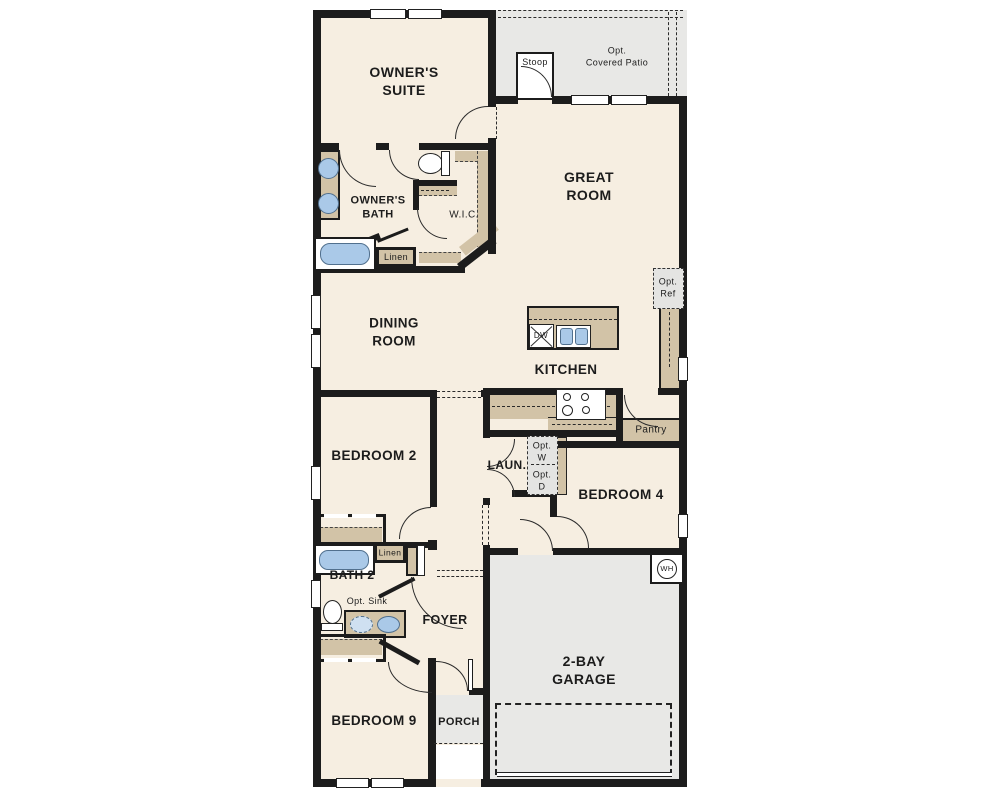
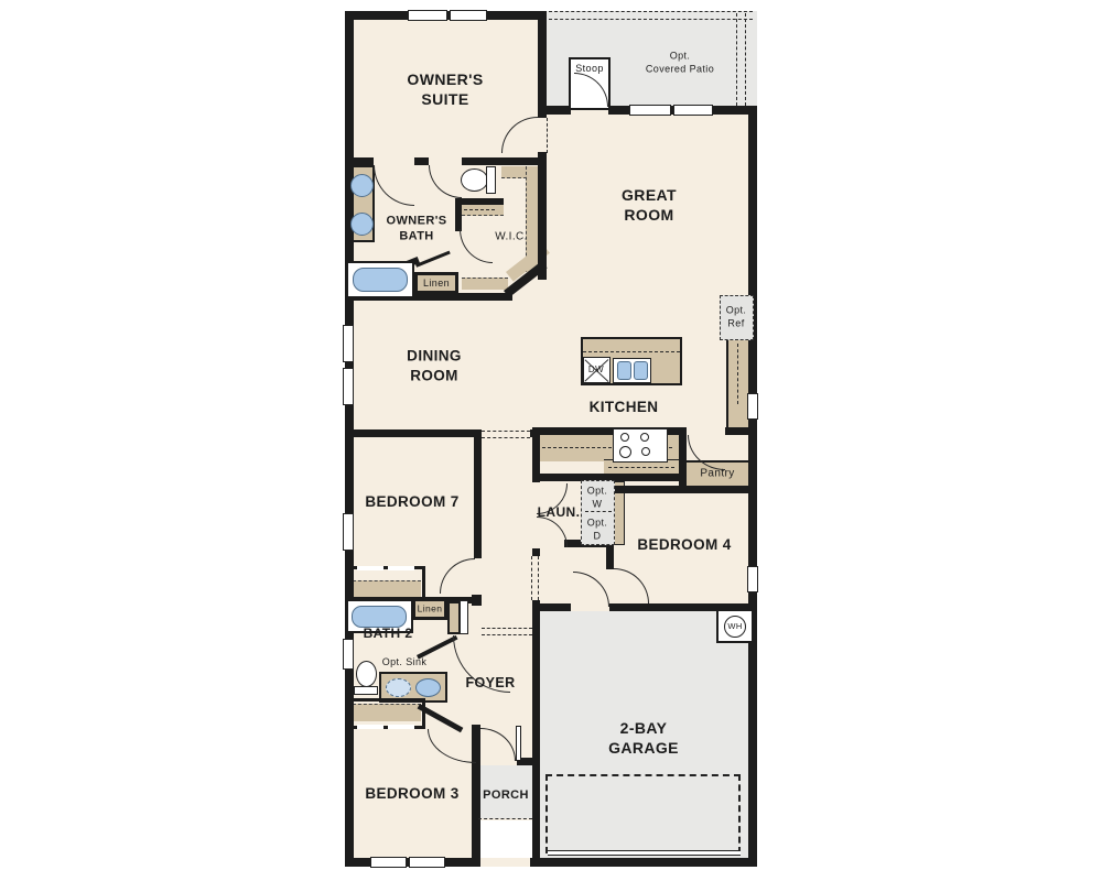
  OWNER'S
  SUITE
  Stoop
  Opt.
  Covered Patio
  GREAT
  ROOM
  OWNER'S
  BATH
  W.I.C.
  Linen
  DINING
  ROOM
  KITCHEN
  DW
  Opt.
  Ref
  Pantry
- BEDROOM 2
+ BEDROOM 7
  LAUN.
  Opt.
  W
  Opt.
  D
  BEDROOM 4
  Linen
  BATH 2
  Opt. Sink
  FOYER
- BEDROOM 9
+ BEDROOM 3
  PORCH
  2-BAY
  GARAGE
  WH
